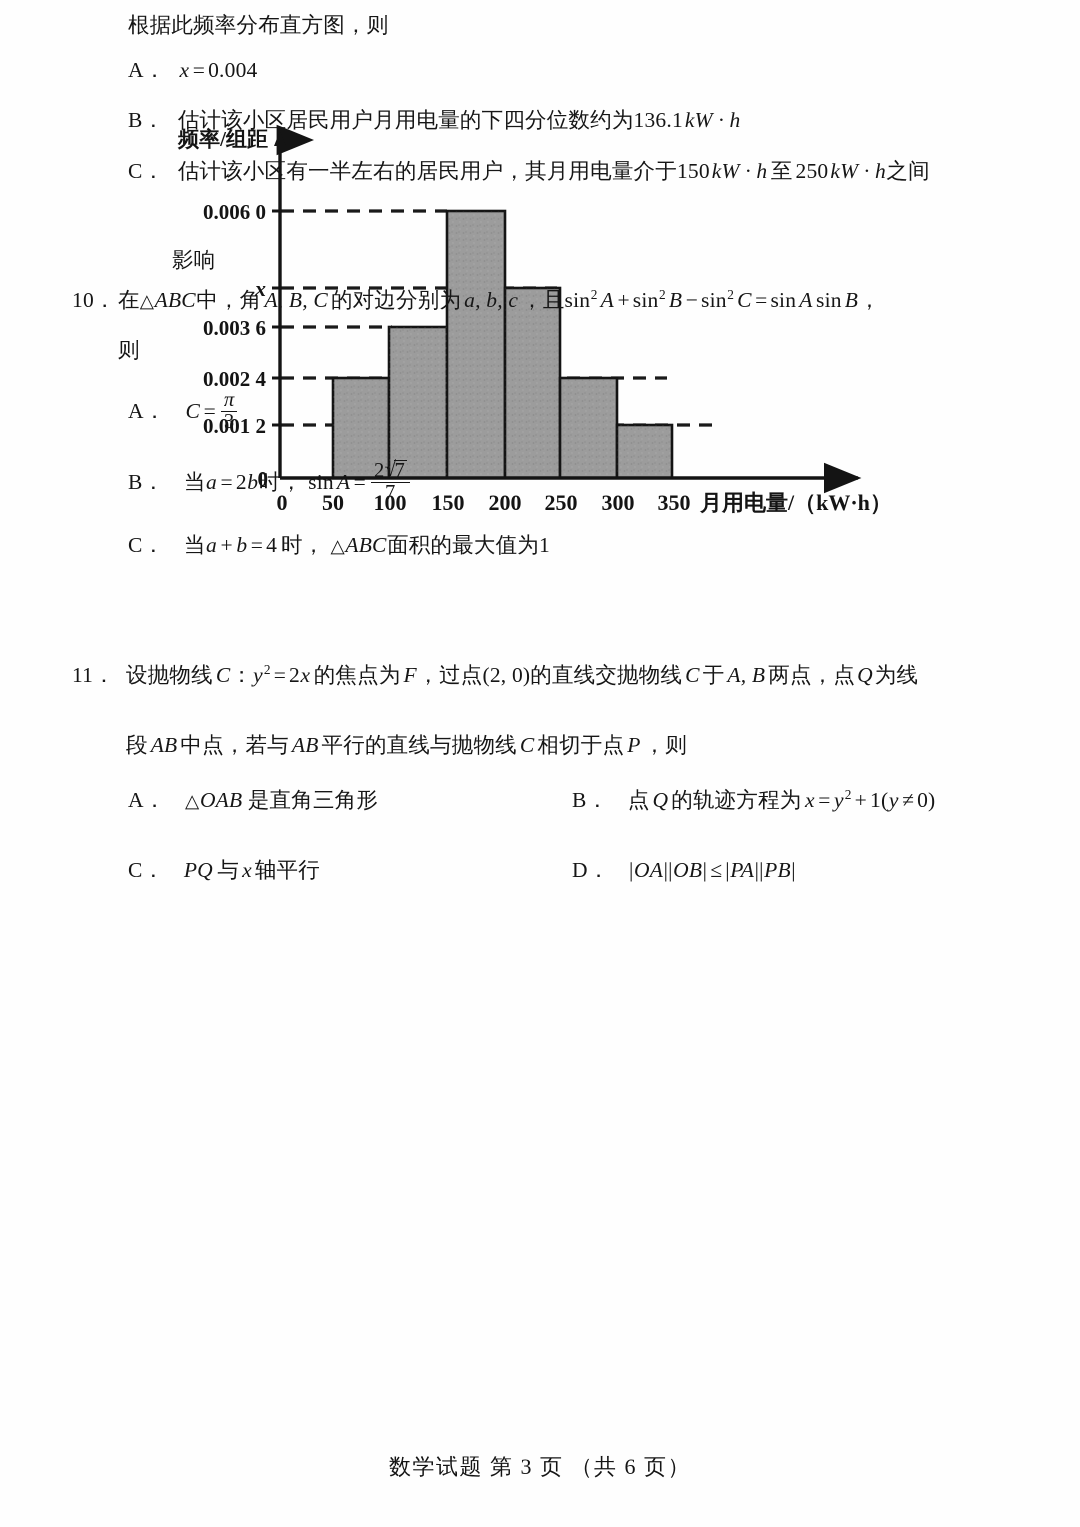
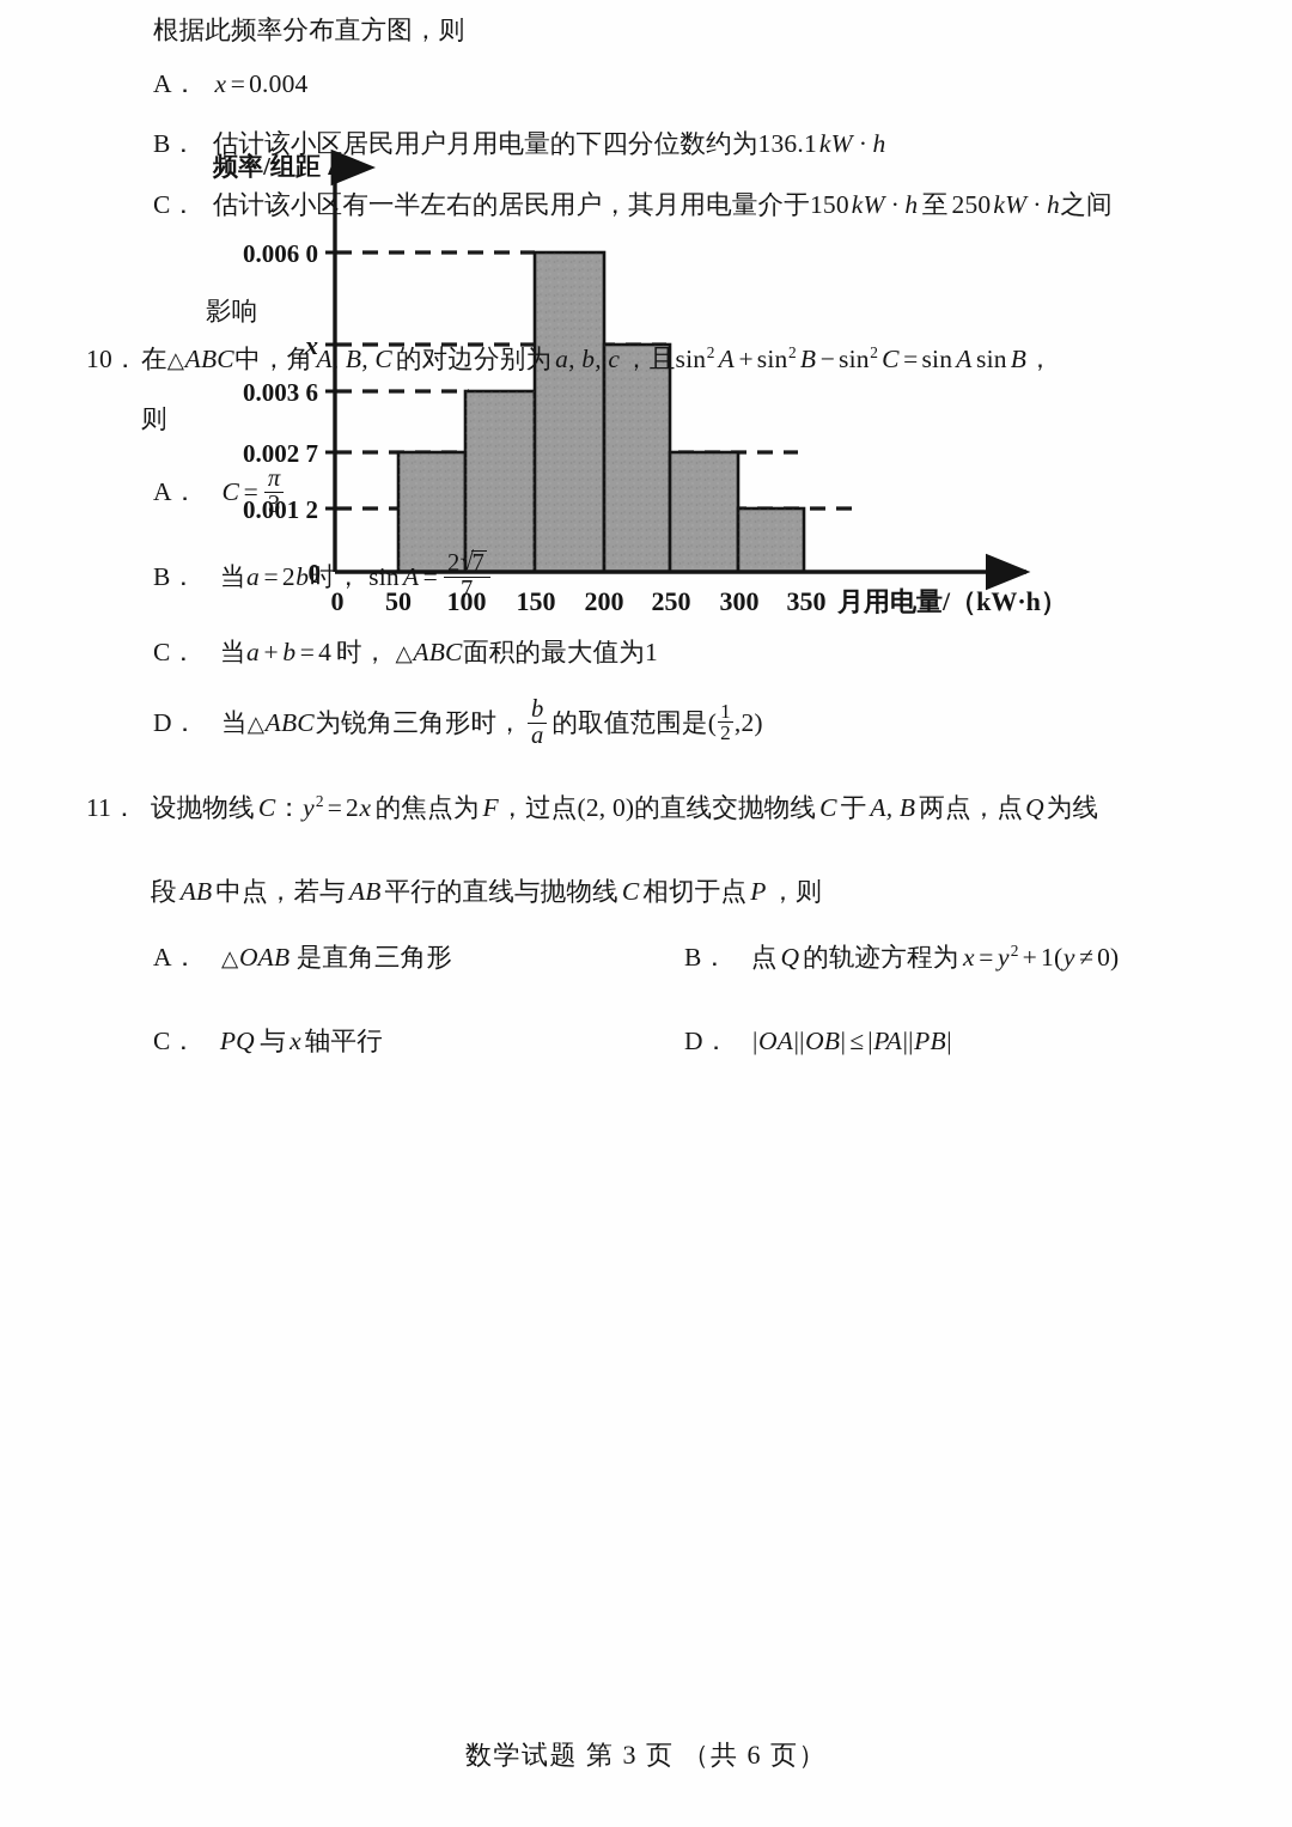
  频率/组距
  0.006 0
  x
  0.003 6
- 0.002 4
+ 0.002 7
  0.001 2
  0
  0
  50
  100
  150
  200
  250
  300
  350
  月用电量/（kW·h）
  根据此频率分布直方图，则
  A． x = 0.004
  B． 估计该小区居民用户月用电量的下四分位数约为136.1kW · h
  C． 估计该小区有一半左右的居民用户，其月用电量介于150kW · h 至 250kW · h之间
  影响
  10．
  在 ABC中，角 A, B, C 的对边分别为 a, b, c ，且sin2 A + sin2 B − sin2 C = sin A sin B，
  则
  A． C =
  π
  3
  B． 当a = 2b时， sin A =
  2 7
  7
  C． 当a + b = 4 时， ABC面积的最大值为1
+ D． 当 ABC为锐角三角形时，
+ b
+ a
+ 的取值范围是(
+ 1
+ 2
+ ,2)
  11．
  设抛物线 C：y2 = 2x 的焦点为 F，过点(2, 0)的直线交抛物线 C 于 A, B 两点，点Q为线
  段 AB 中点，若与 AB 平行的直线与抛物线 C 相切于点 P ，则
  A． OAB 是直角三角形
  B． 点 Q 的轨迹方程为 x = y2 + 1(y ≠ 0)
  C． PQ 与 x 轴平行
  D． |OA||OB| ≤ |PA||PB|
  数学试题 第 3 页 （共 6 页）
